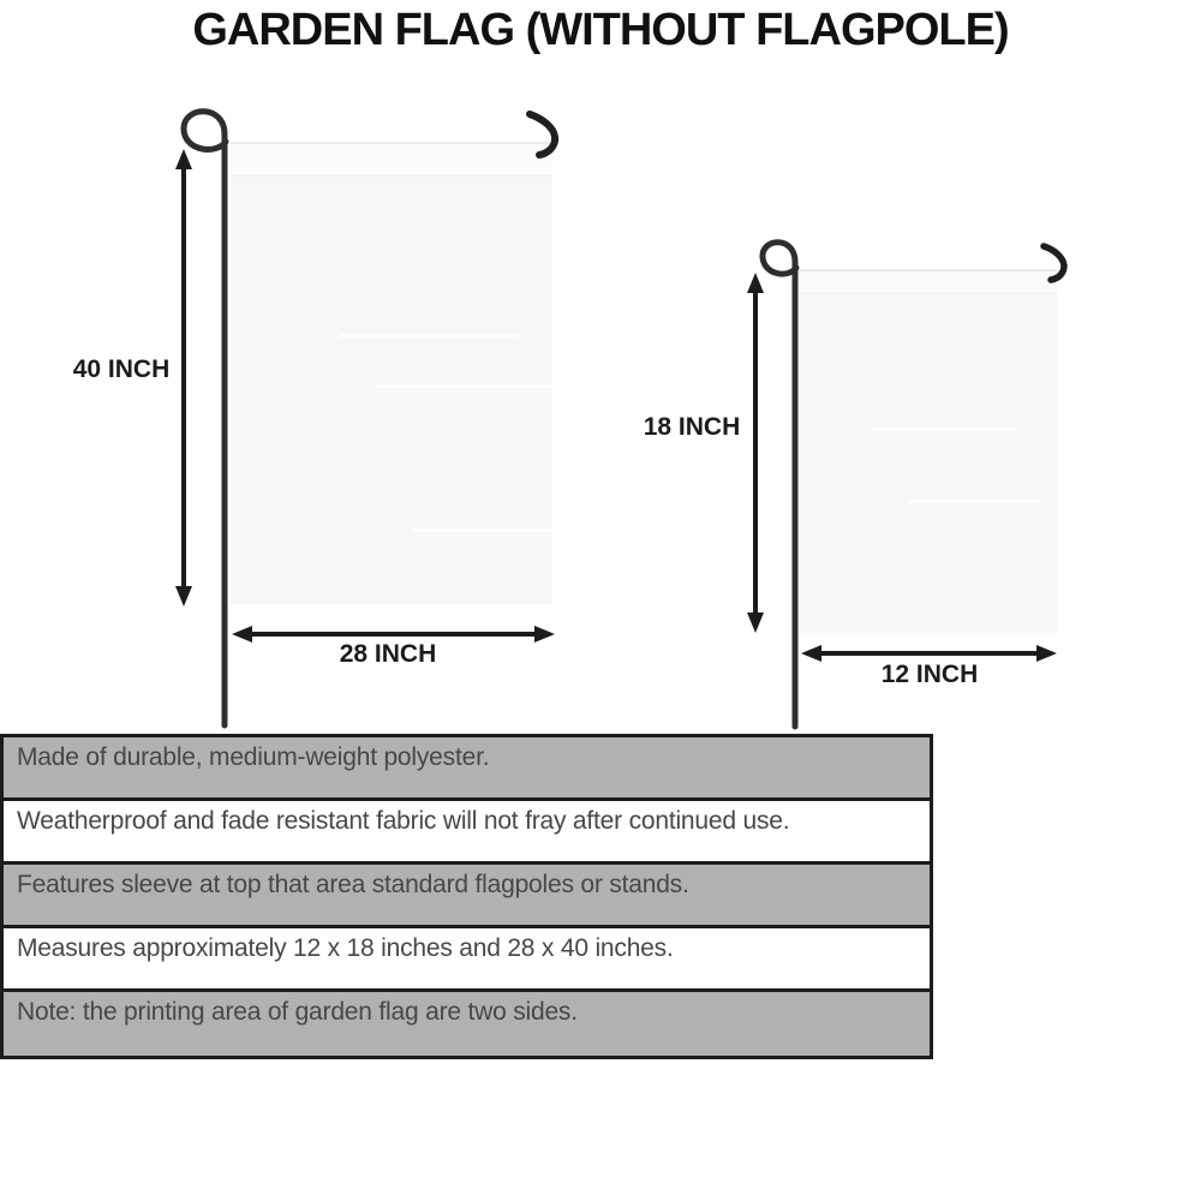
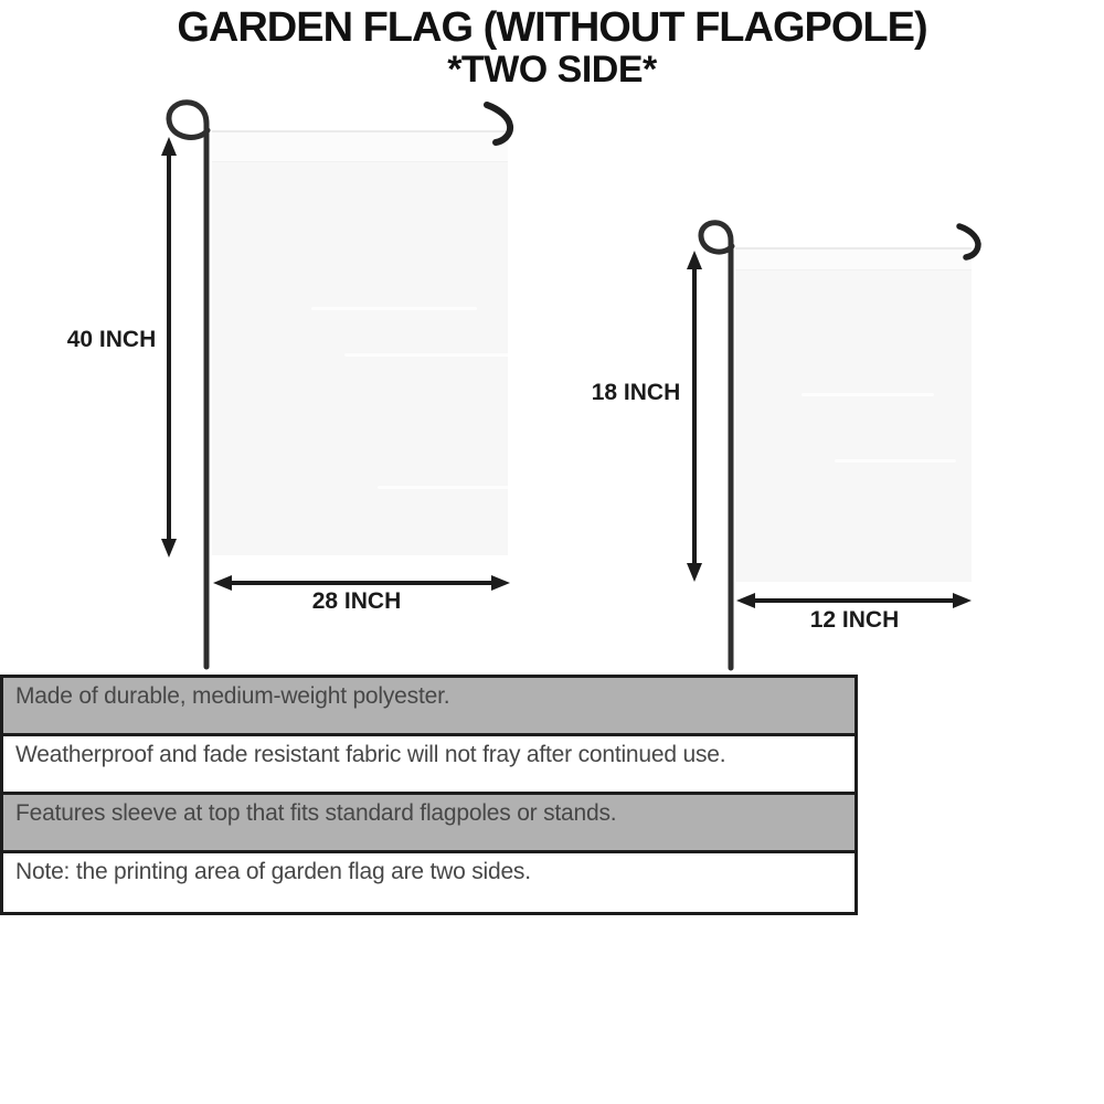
  GARDEN FLAG (WITHOUT FLAGPOLE)
+ *TWO SIDE*
  40 INCH
  28 INCH
  18 INCH
  12 INCH
  Made of durable, medium-weight polyester.
  Weatherproof and fade resistant fabric will not fray after continued use.
- Features sleeve at top that area standard flagpoles or stands.
+ Features sleeve at top that fits standard flagpoles or stands.
- Measures approximately 12 x 18 inches and 28 x 40 inches.
  Note: the printing area of garden flag are two sides.
